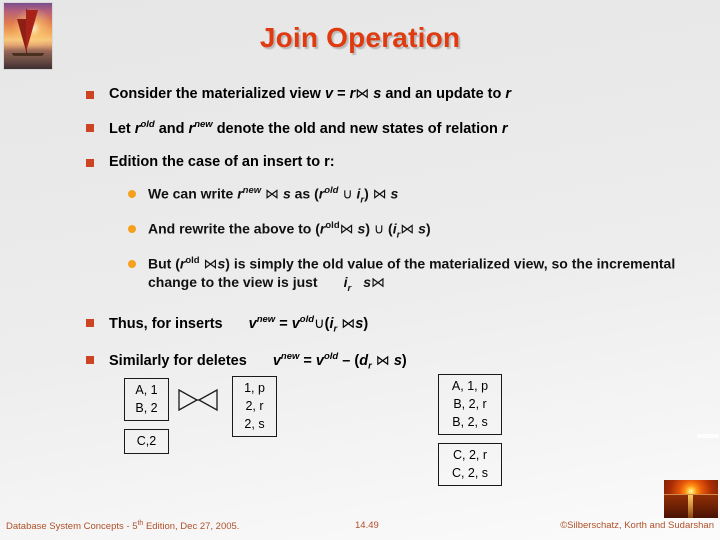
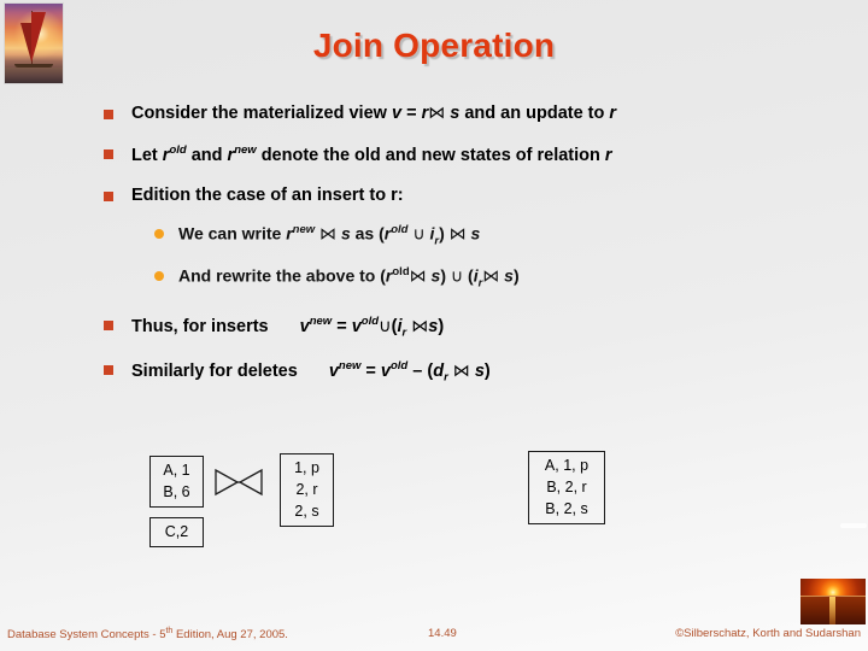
  Join Operation
  Consider the materialized view v = r⋈ s and an update to r
  Let rold and rnew denote the old and new states of relation r
  Edition the case of an insert to r:
  We can write rnew ⋈ s as (rold ∪ ir) ⋈ s
  And rewrite the above to (rold⋈ s) ∪ (ir⋈ s)
- But (rold ⋈s) is simply the old value of the materialized view, so the incremental change to the view is just irs⋈
  Thus, for inserts vnew = vold∪(ir ⋈s)
  Similarly for deletes vnew = vold – (dr ⋈ s)
  A, 1
- B, 2
+ B, 6
  C,2
  1, p
  2, r
  2, s
  A, 1, p
  B, 2, r
  B, 2, s
- C, 2, r
- C, 2, s
- Database System Concepts - 5 Edition, Dec 27, 2005.
+ Database System Concepts - 5 Edition, Aug 27, 2005.
  14.49
  ©Silberschatz, Korth and Sudarshan
